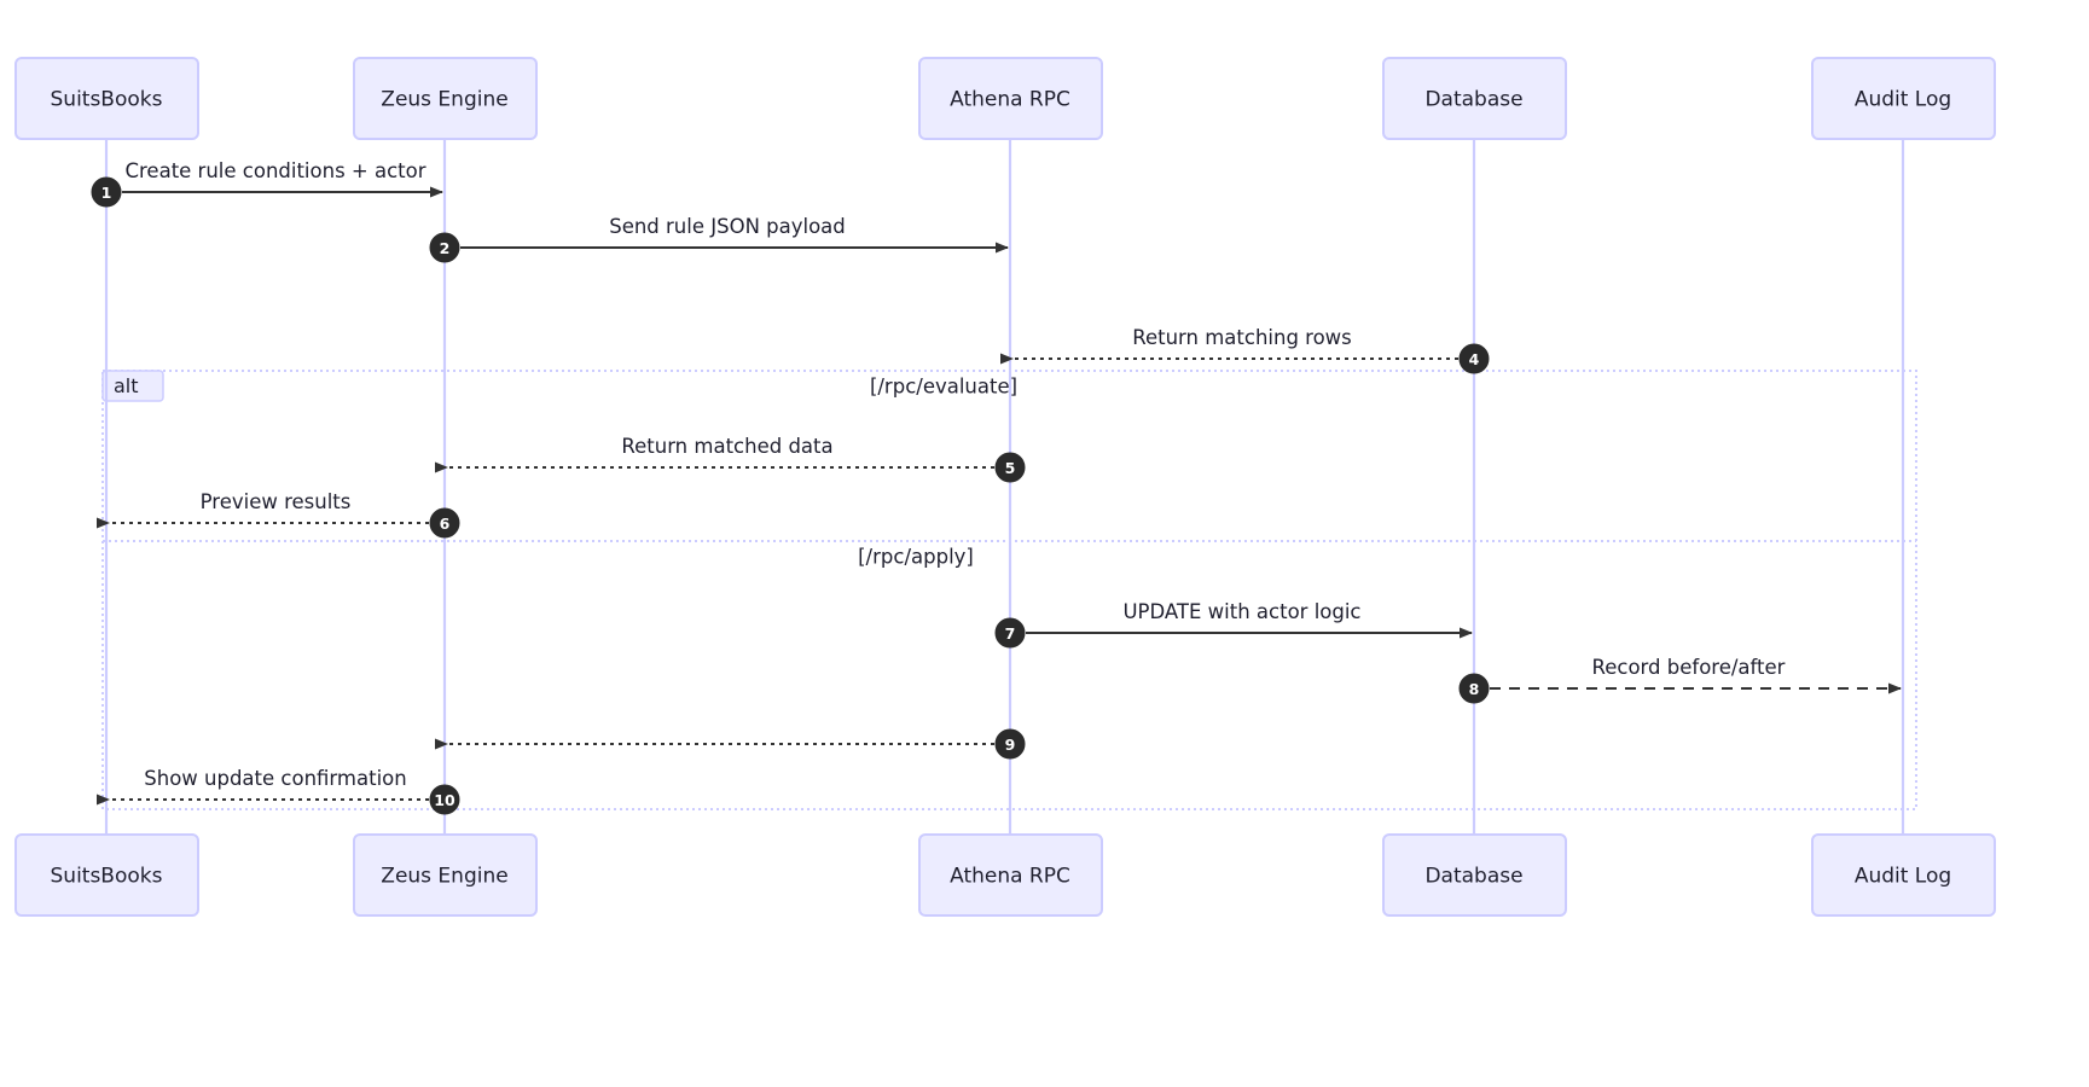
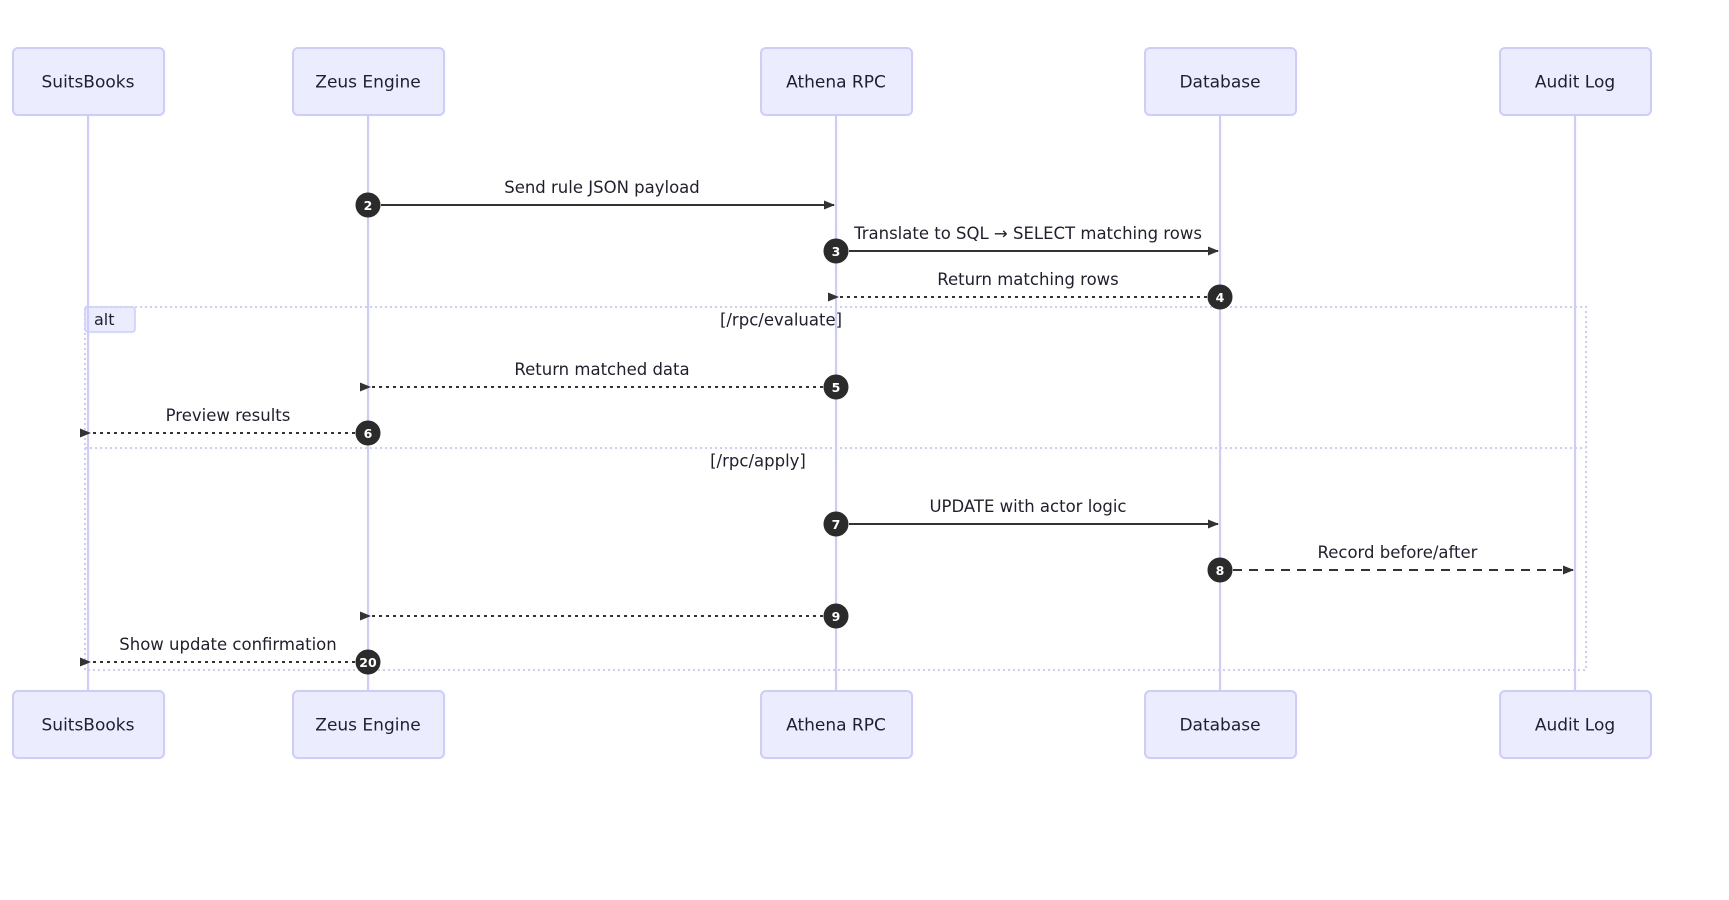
  [/rpc/evaluate]
  [/rpc/apply]
  alt
- Create rule conditions + actor
- 1
  Send rule JSON payload
  2
+ Translate to SQL → SELECT matching rows
+ 3
  Return matching rows
  4
  Return matched data
  5
  Preview results
  6
  UPDATE with actor logic
  7
  Record before/after
  8
  9
  Show update confirmation
- 10
+ 20
  SuitsBooks
  Zeus Engine
  Athena RPC
  Database
  Audit Log
  SuitsBooks
  Zeus Engine
  Athena RPC
  Database
  Audit Log
